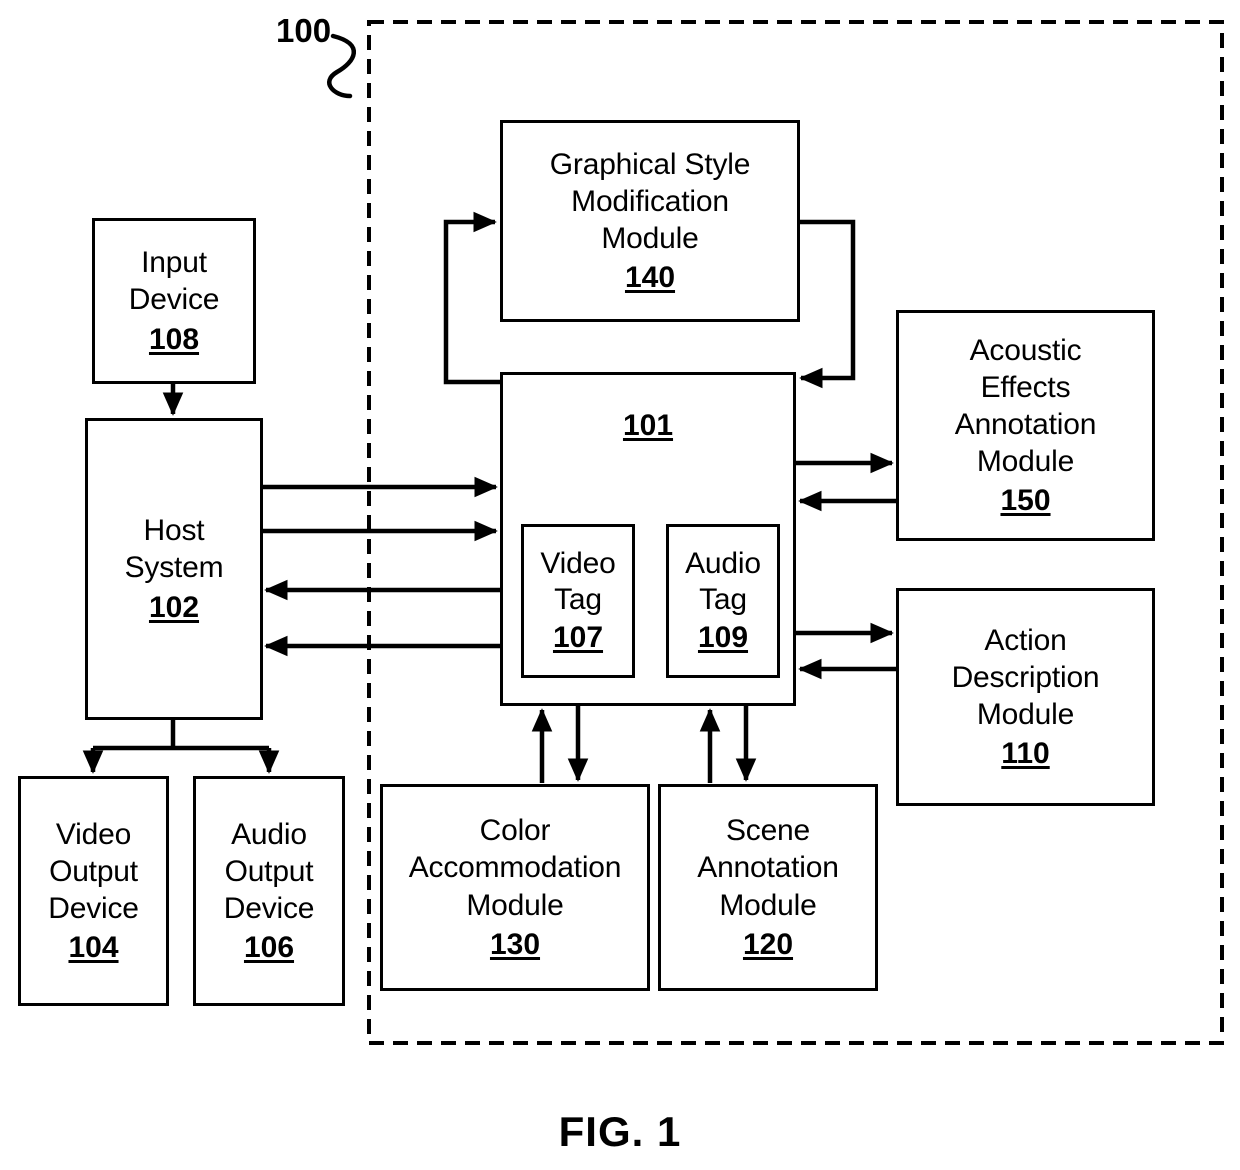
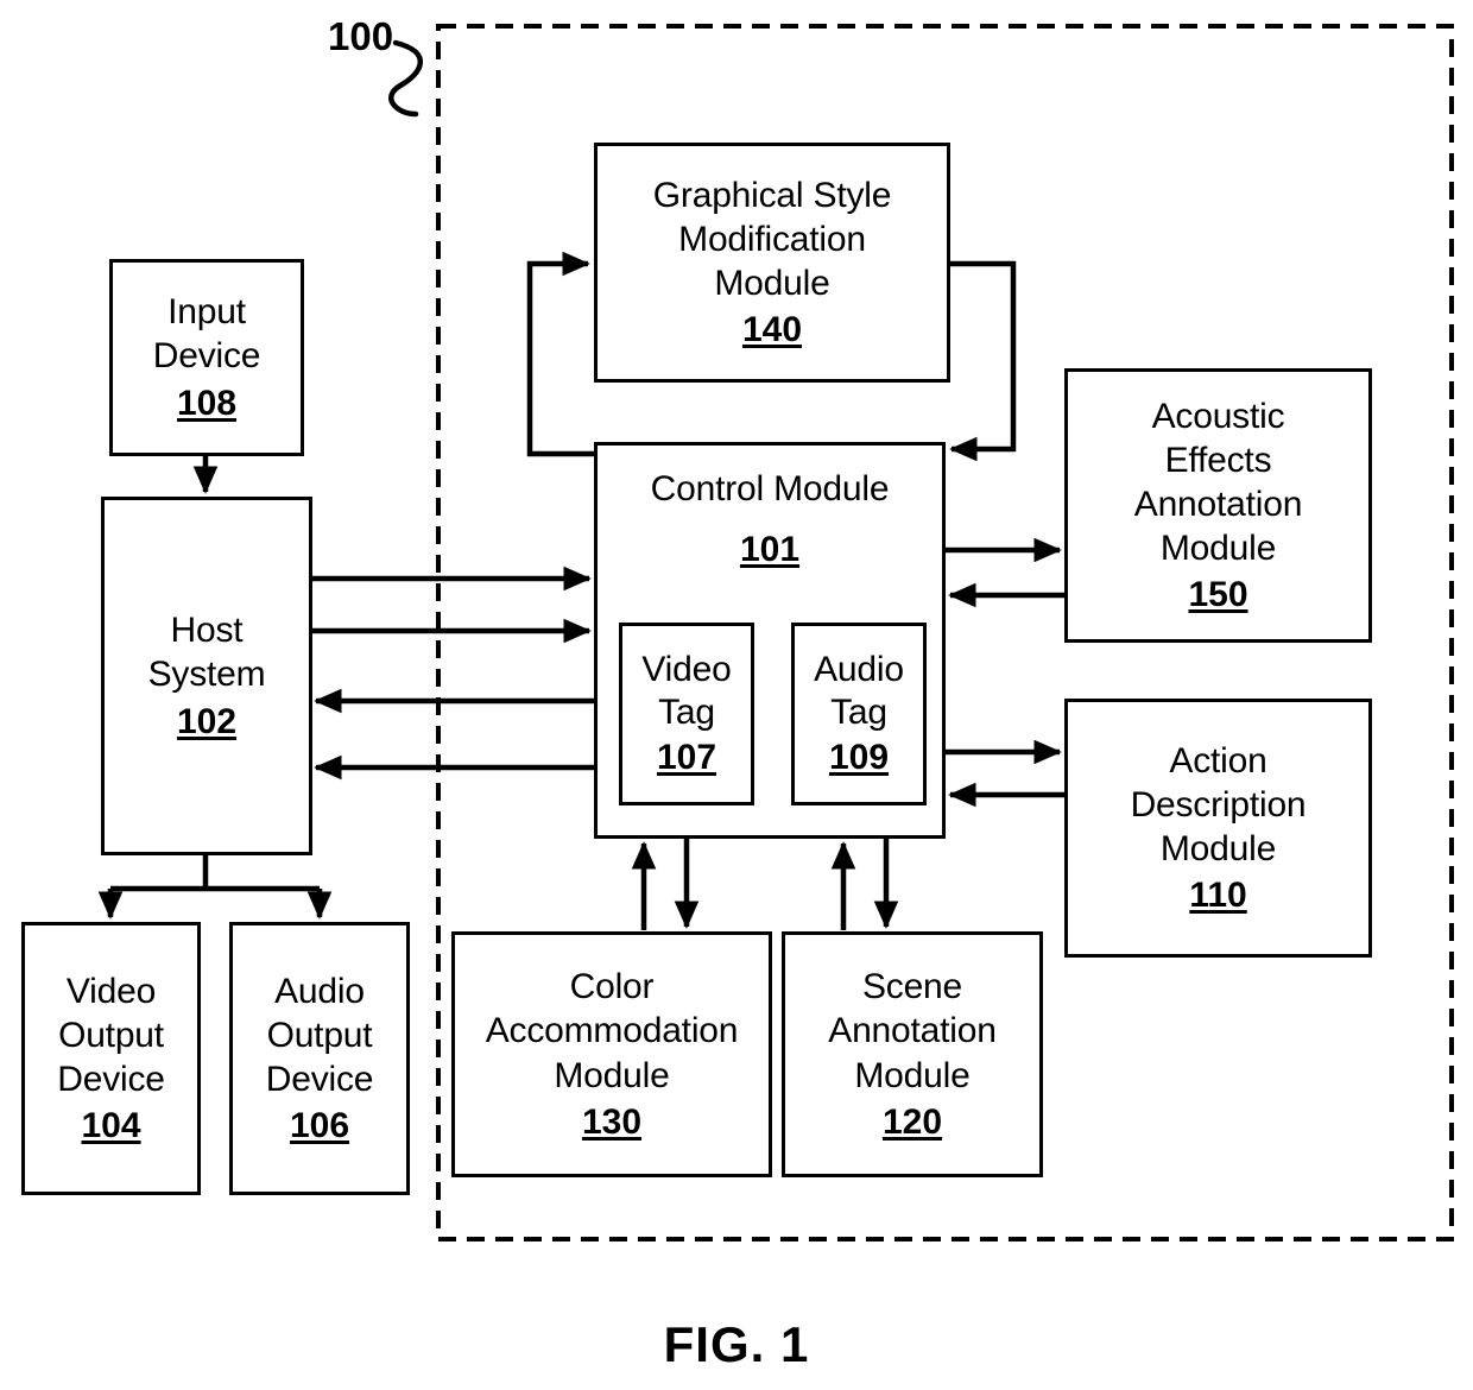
  100
  Input
  Device
  108
  Host
  System
  102
  Video
  Output
  Device
  104
  Audio
  Output
  Device
  106
  Graphical Style
  Modification
  Module
  140
+ Control Module
  101
  Video
  Tag
  107
  Audio
  Tag
  109
  Acoustic
  Effects
  Annotation
  Module
  150
  Action
  Description
  Module
  110
  Color
  Accommodation
  Module
  130
  Scene
  Annotation
  Module
  120
  FIG. 1
